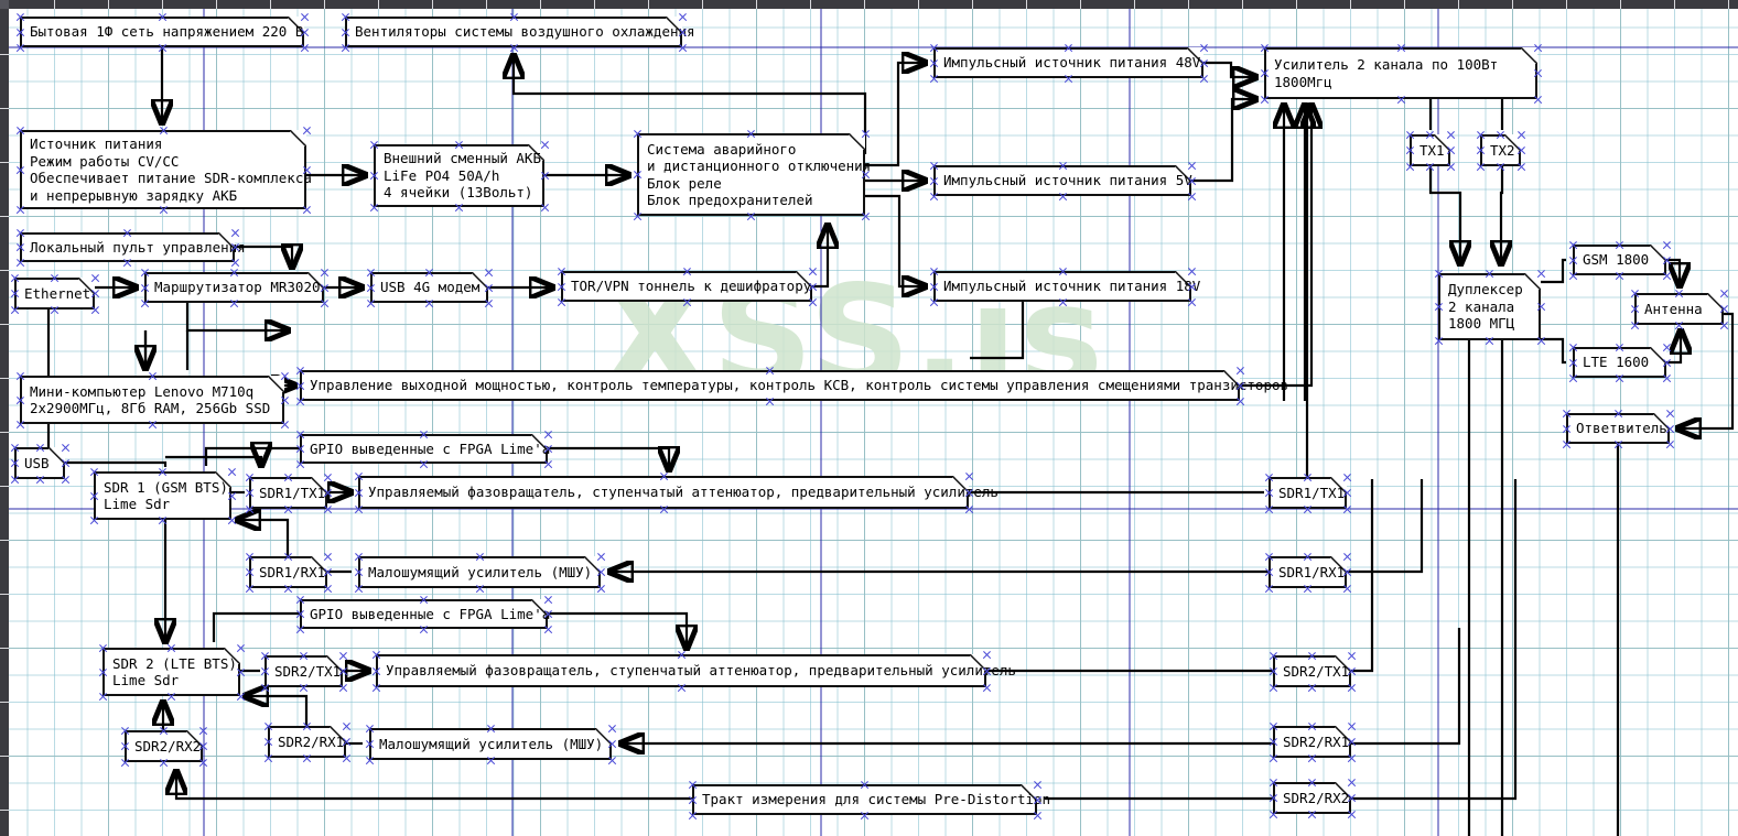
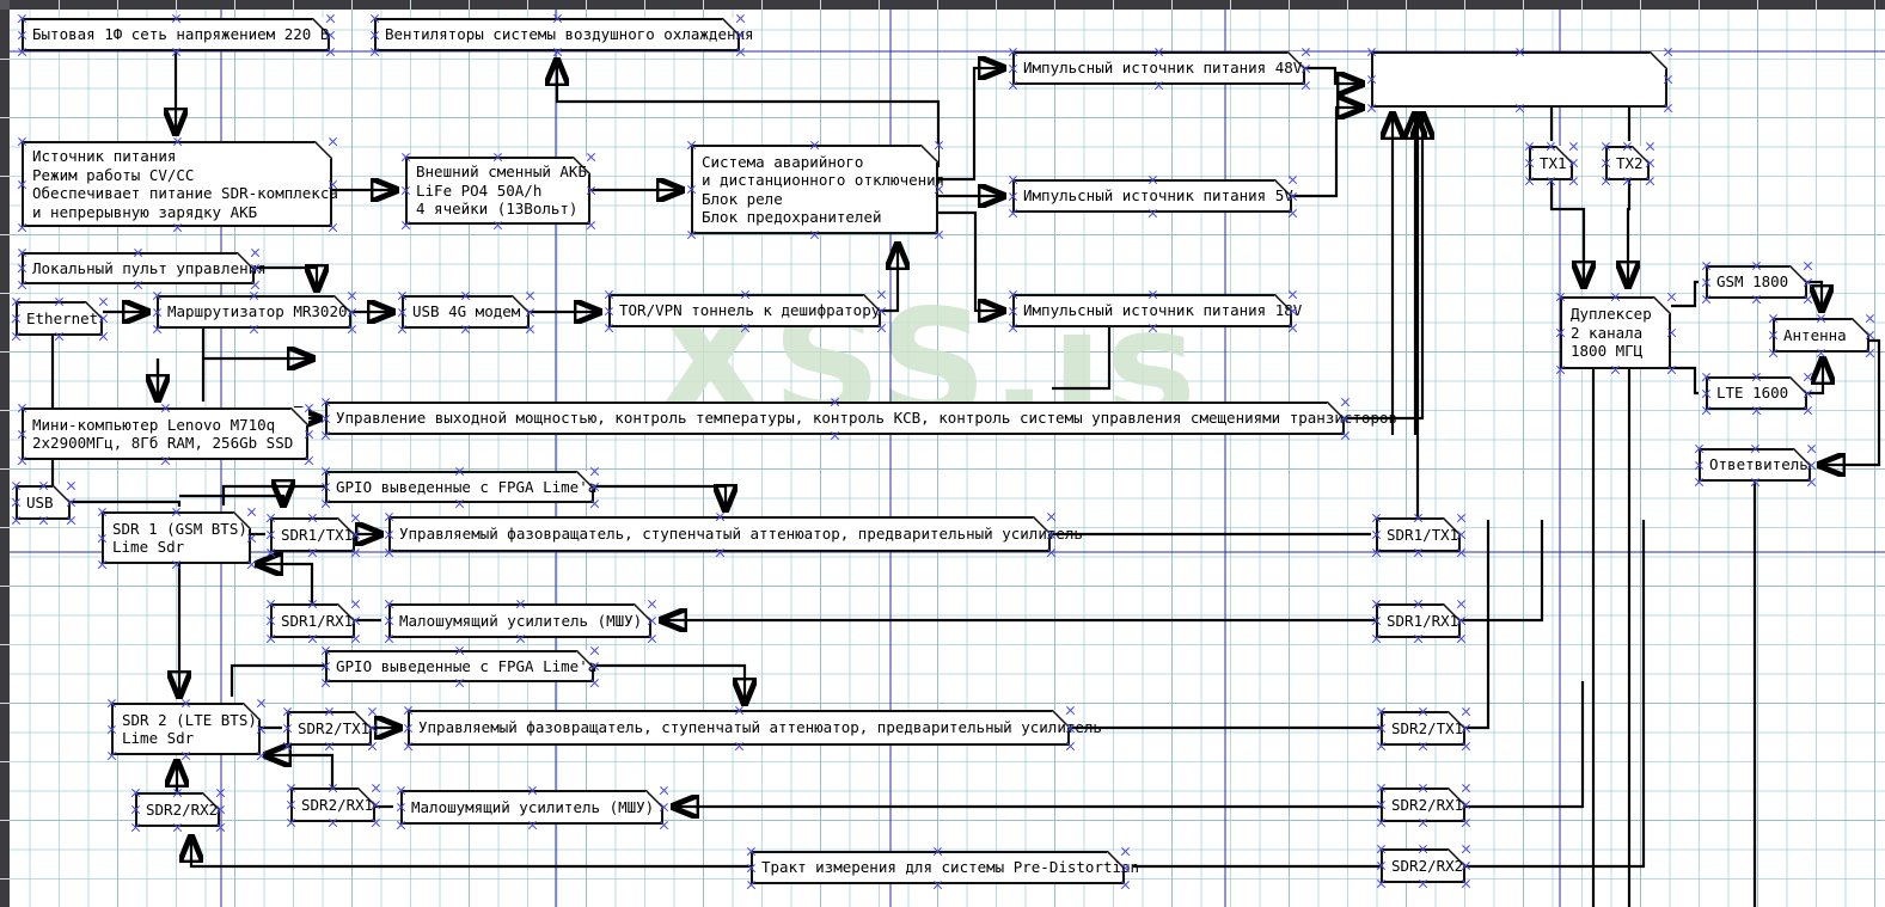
  XSS.is
  Бытовая 1Ф сеть напряжением 220
  Вентиляторы системы воздушного охлажденя
  Импульсный источник питания 48V
- Усилитель 2 канала по 100Вт
- 1800Мгц
  Источник питания
  Режим работы CV/CC
  Обеспечивает питание SDR-комплекса
  и непрерывную зарядку АКБ
  Внешний сменный АКБ
  LiFe PO4 50A/h
  4 ячейки (13Вольт)
  Система аварийного
  и дистанционного отключения
  Блок реле
  Блок предохранителей
  Импульсный источник питания 5
  TX1
  TX2
  Локальный пульт управленя
  Ethernet
  Маршрутизатор MR3020
  USB 4G модем
  TOR/VPN тоннель к дешифратор
  Импульсный источник питания 1V
  GSM 1800
  Дуплексер
  2 канала
  1800 МГЦ
  Антенна
  LTE 1600
  Управление выходной мощностью, контроль температуры, контроль КСВ, контроль системы управления смещениями транзторов
  Мини-компьютер Lenovo M710q
  2x2900МГц, 8Гб RAM, 256Gb SSD
  Ответвитель
  GPIO выведенные с FPGA Lime'
  USB
  SDR 1 (GSM BTS)
  Lime Sdr
  SDR1/TX1
  Управляемый фазовращатель, ступенчатый аттенюатор, предварительный усилиель
  SDR1/TX1
  SDR1/RX1
  Малошумящий усилитель (МШУ)
  SDR1/RX1
  GPIO выведенные с FPGA Lime'
  SDR 2 (LTE BTS)
  Lime Sdr
  SDR2/TX1
  Управляемый фазовращатель, ступенчатый аттенюатор, предварительный усилиель
  SDR2/TX1
  SDR2/RX2
  SDR2/RX1
  Малошумящий усилитель (МШУ)
  SDR2/RX1
  Тракт измерения для системы Pre-Distortin
  SDR2/RX2
